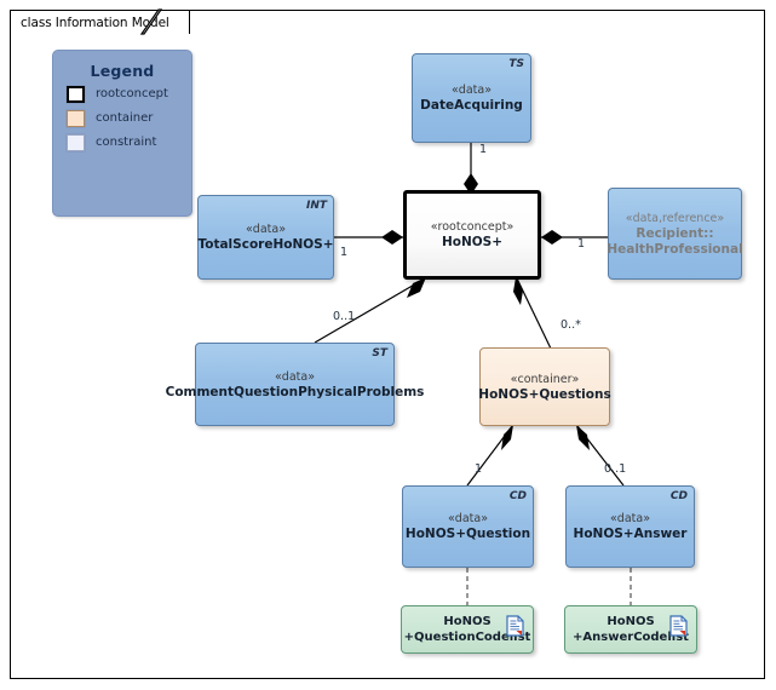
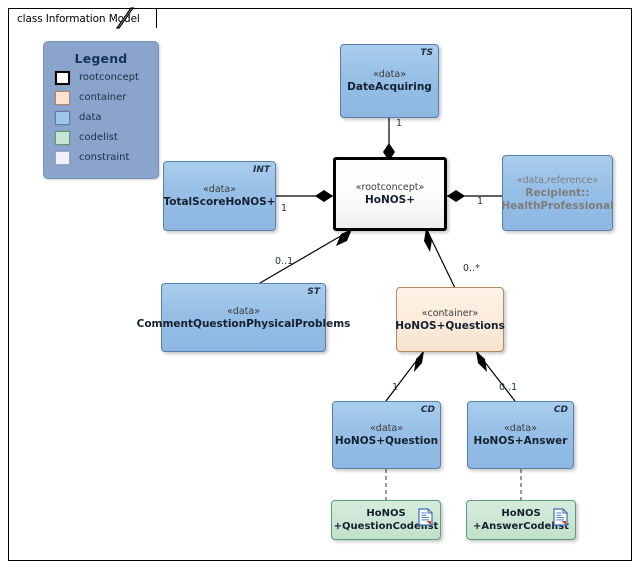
  class Information Model
  Legend
  rootconcept
  container
+ data
+ codelist
  constraint
  1
  1
  1
  0..1
  0..*
  1
  0..1
  TS
  «data»
  DateAcquiring
  «rootconcept»
  HoNOS+
  INT
  «data»
  TotalScoreHoNOS+
  «data,reference»
  Recipient::
  HealthProfessional
  ST
  «data»
  CommentQuestionPhysicalProblems
  «container»
  HoNOS+Questions
  CD
  «data»
  HoNOS+Question
  CD
  «data»
  HoNOS+Answer
  HoNOS
  +QuestionCodelist
  HoNOS
  +AnswerCodelist
